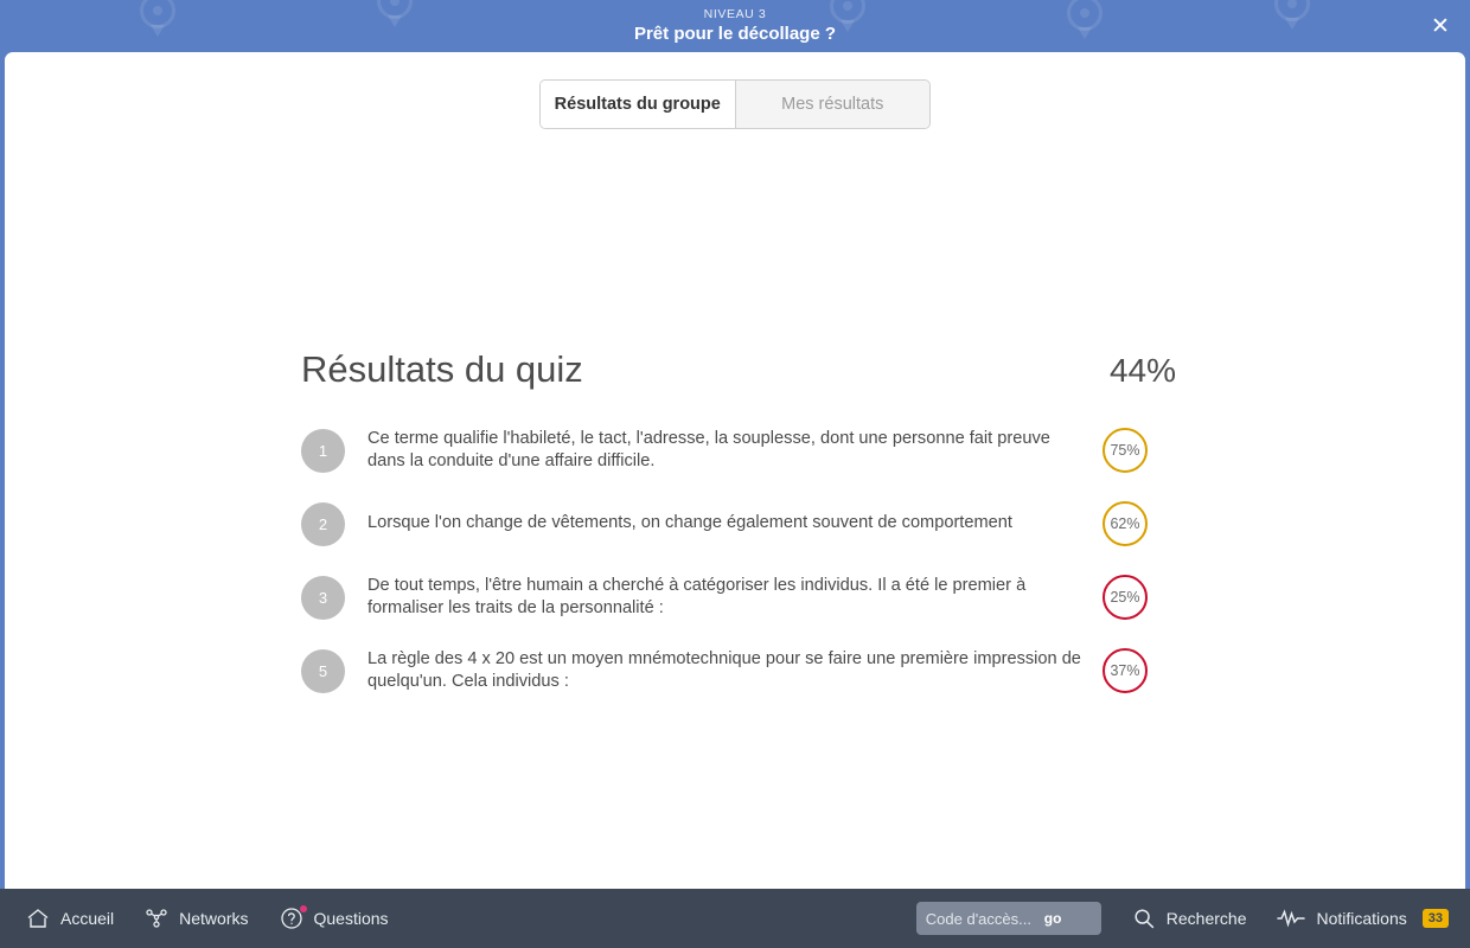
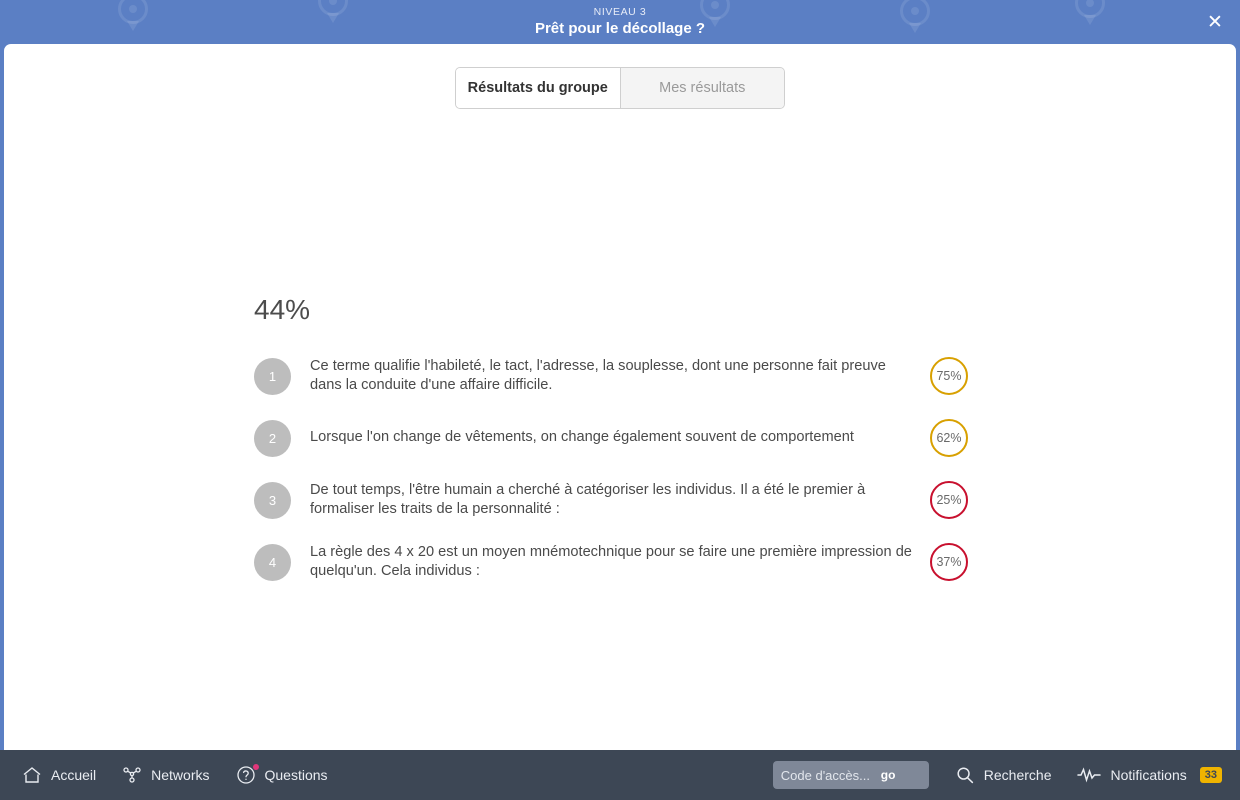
  NIVEAU 3
  Prêt pour le décollage ?
  ✕
  Résultats du groupe
  Mes résultats
- Résultats du quiz
  44%
  1
  Ce terme qualifie l'habileté, le tact, l'adresse, la souplesse, dont une personne fait preuve dans la conduite d'une affaire difficile.
  75%
  2
  Lorsque l'on change de vêtements, on change également souvent de comportement
  62%
  3
  De tout temps, l'être humain a cherché à catégoriser les individus. Il a été le premier à formaliser les traits de la personnalité :
  25%
- 5
+ 4
  La règle des 4 x 20 est un moyen mnémotechnique pour se faire une première impression de quelqu'un. Cela individus :
  37%
  Accueil
  Networks
  Questions
  Code d'accès...
  go
  Recherche
  Notifications
  33
